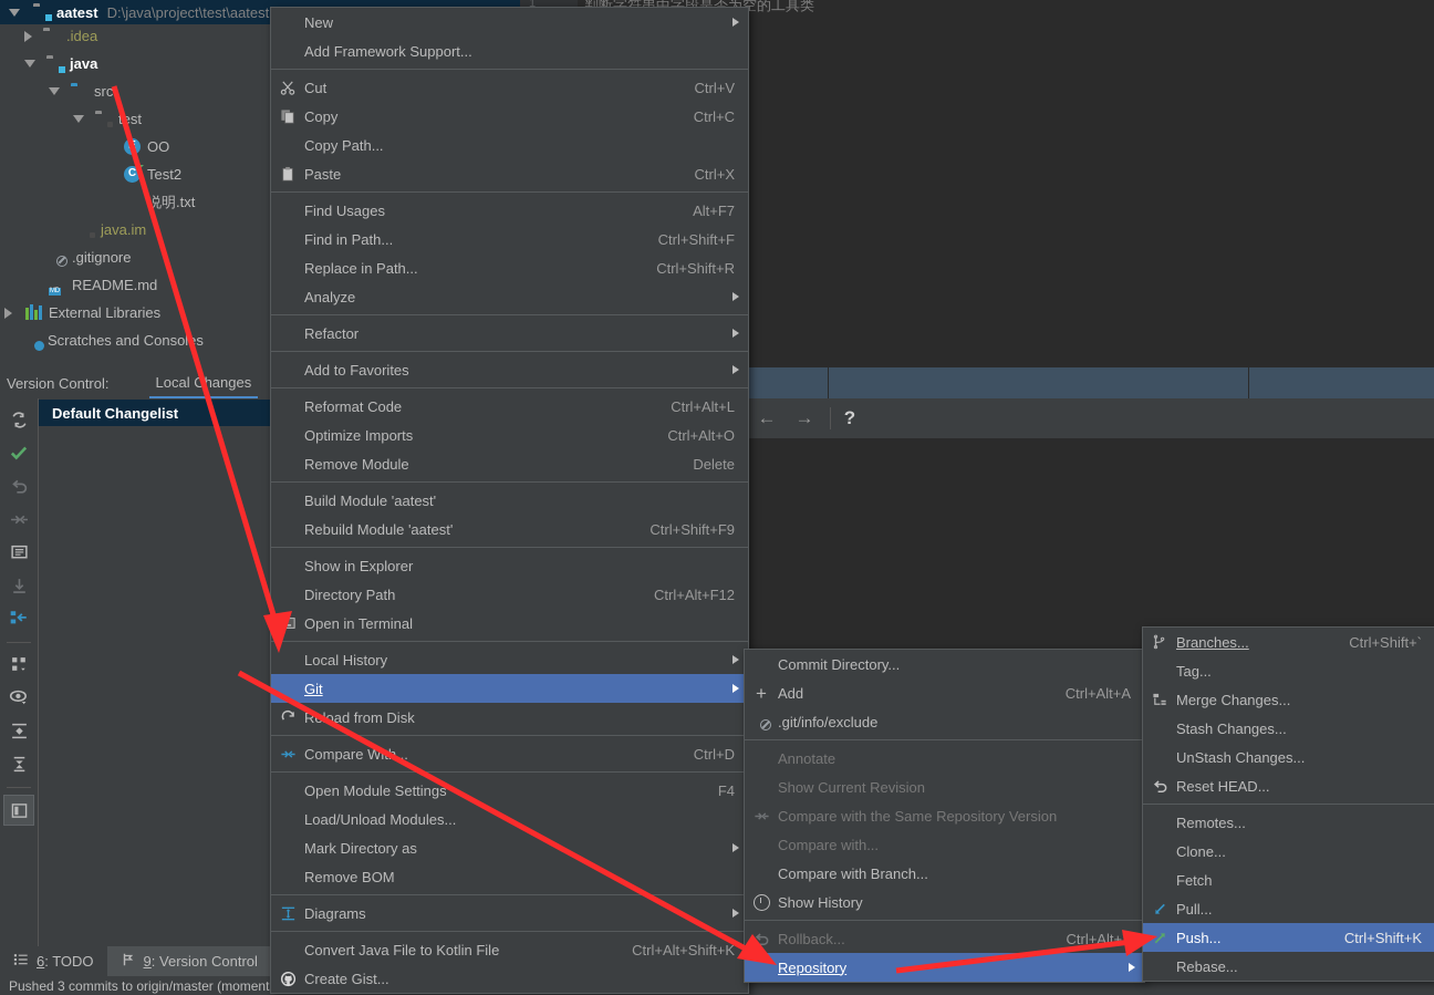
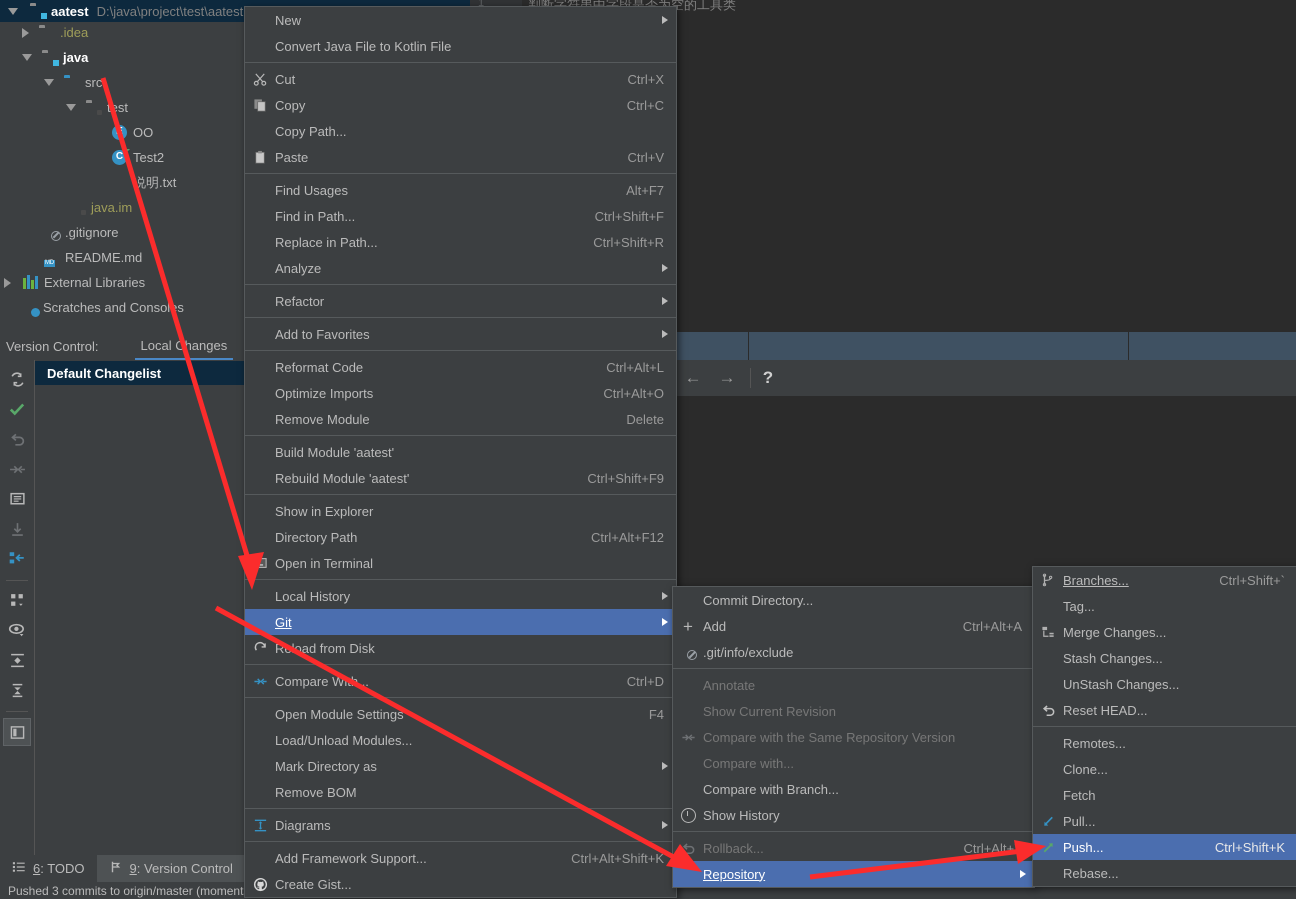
  1
  判断字符串中字段是否为空的工具类
  ←
  →
  ?
  aatest
  D:\java\project\test\aatest
  .idea
  java
  src
  tst
  OO
  C
  Test2
  说明.txt
  java.im
  .gitignore
  README.md
  External Libraries
  Scratches and Consols
  Version Control:
  Local Changes
  Default Changelist
  6
  : TODO
  9
  : Version Control
  Pushed 3 commits to origin/master (moment
  New
- Add Framework Support...
+ Convert Java File to Kotlin File
  Cut
- Ctrl+V
+ Ctrl+X
  Copy
  Ctrl+C
  Copy Path...
  Paste
- Ctrl+X
+ Ctrl+V
  Find Usages
  Alt+F7
  Find in Path...
  Ctrl+Shift+F
  Replace in Path...
  Ctrl+Shift+R
  Analyze
  Refactor
  Add to Favorites
  Reformat Code
  Ctrl+Alt+L
  Optimize Imports
  Ctrl+Alt+O
  Remove Module
  Delete
  Build Module 'aatest'
  Rebuild Module 'aatest'
  Ctrl+Shift+F9
  Show in Explorer
  Directory Path
  Ctrl+Alt+F12
  Open in Terminal
  Local History
  Git
  Road from Disk
  Compare W...
  Ctrl+D
  Open Module Settings
  F4
  Load/Unload Modules...
  Mark Directory as
  Remove BOM
  Diagrams
- Convert Java File to Kotlin File
+ Add Framework Support...
  Ctrl+Alt+Shift+K
  Create Gist...
  Commit Directory...
  +
  Add
  Ctrl+Alt+A
  .git/info/exclude
  Annotate
  Show Current Revision
  Compare with the Same Repository Version
  Compare with...
  Compare with Branch...
  Show History
  Rollback...
  Ctrl+Alt+
  Repository
  Branches...
  Ctrl+Shift+`
  Tag...
  Merge Changes...
  Stash Changes...
  UnStash Changes...
  Reset HEAD...
  Remotes...
  Clone...
  Fetch
  Pull...
  Push...
  Ctrl+Shift+K
  Rebase...
